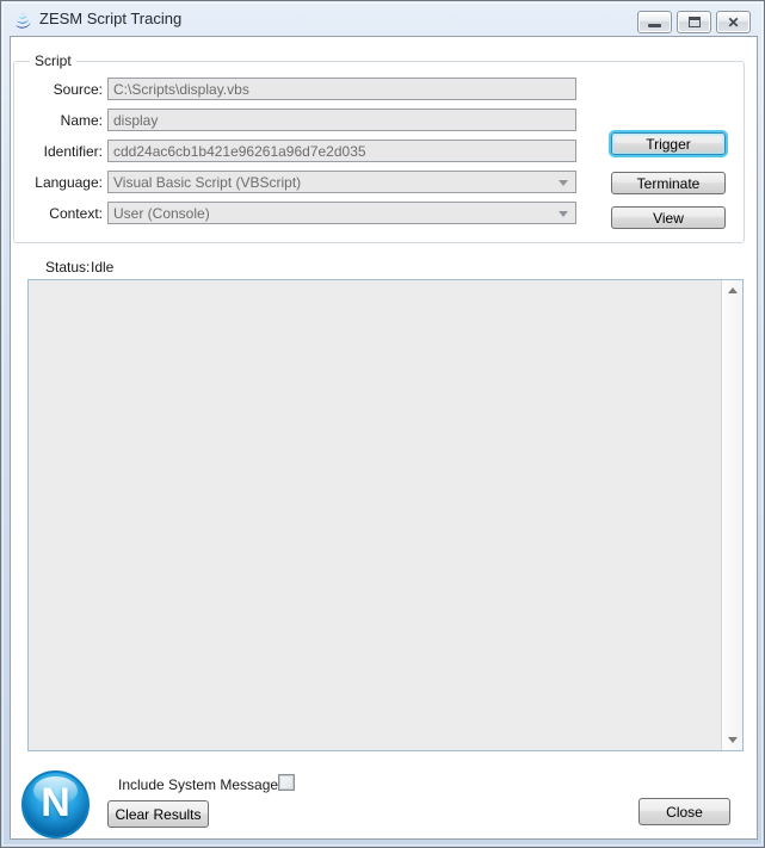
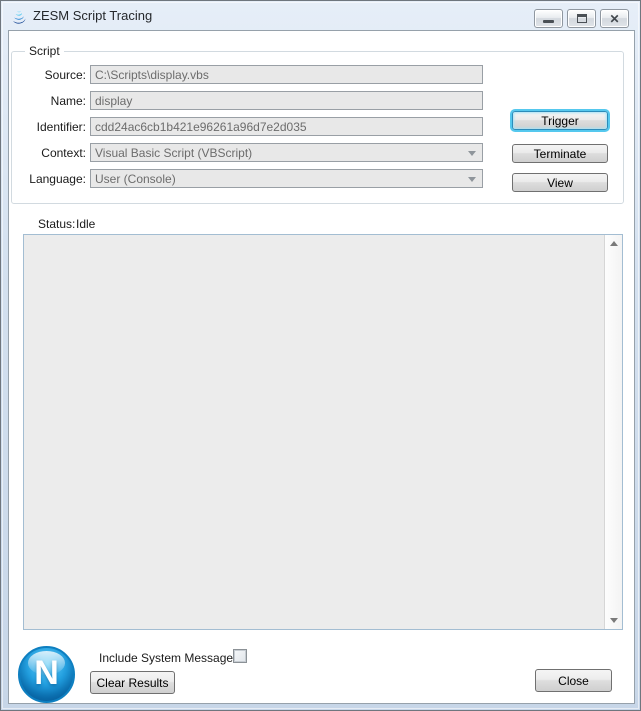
  ZESM Script Tracing
  ✕
  Script
  Source:
  C:\Scripts\display.vbs
  Name:
  display
  Identifier:
  cdd24ac6cb1b421e96261a96d7e2d035
- Language:
+ Context:
  Visual Basic Script (VBScript)
- Context:
+ Language:
  User (Console)
  Trigger
  Terminate
  View
  Status:
  Idle
  N
  Include System Message
  Clear Results
  Close
